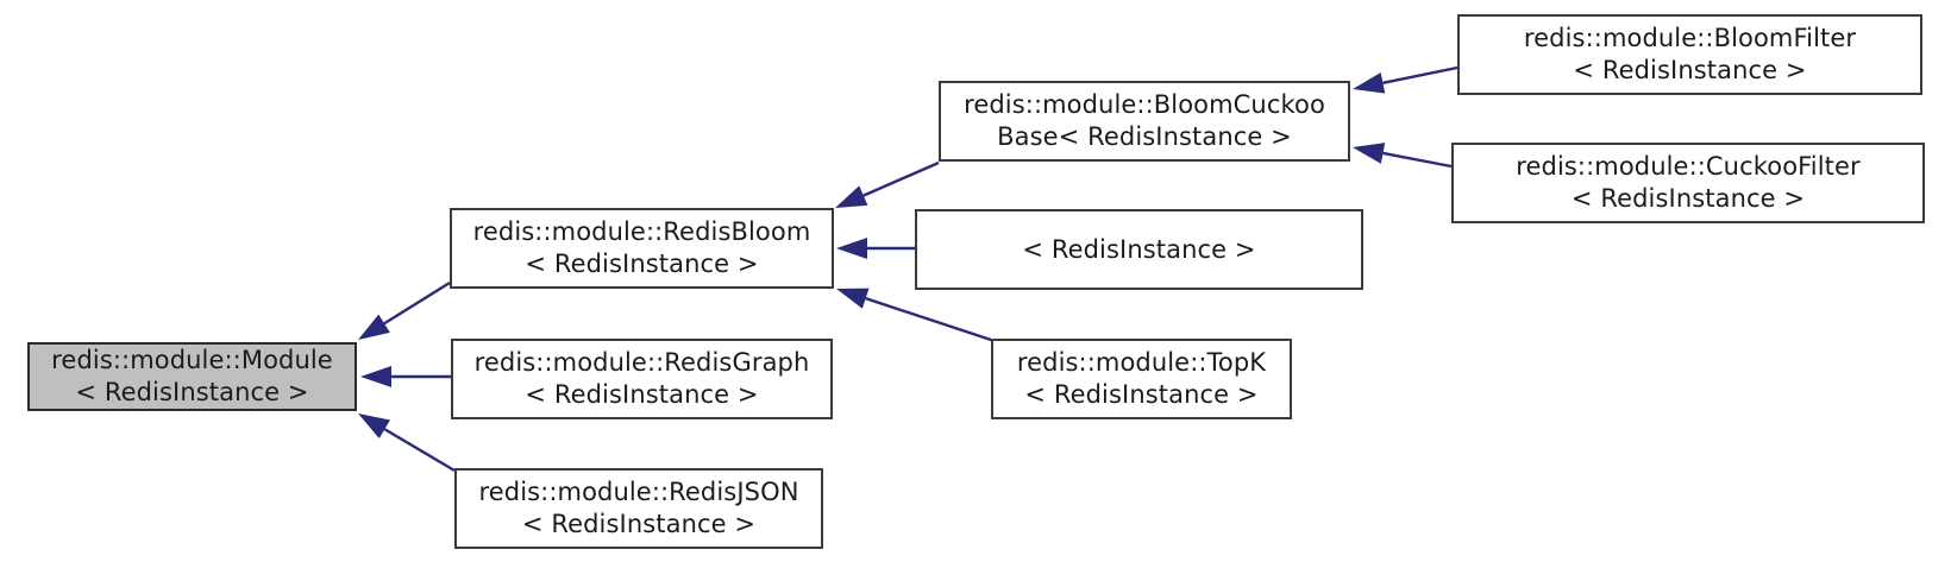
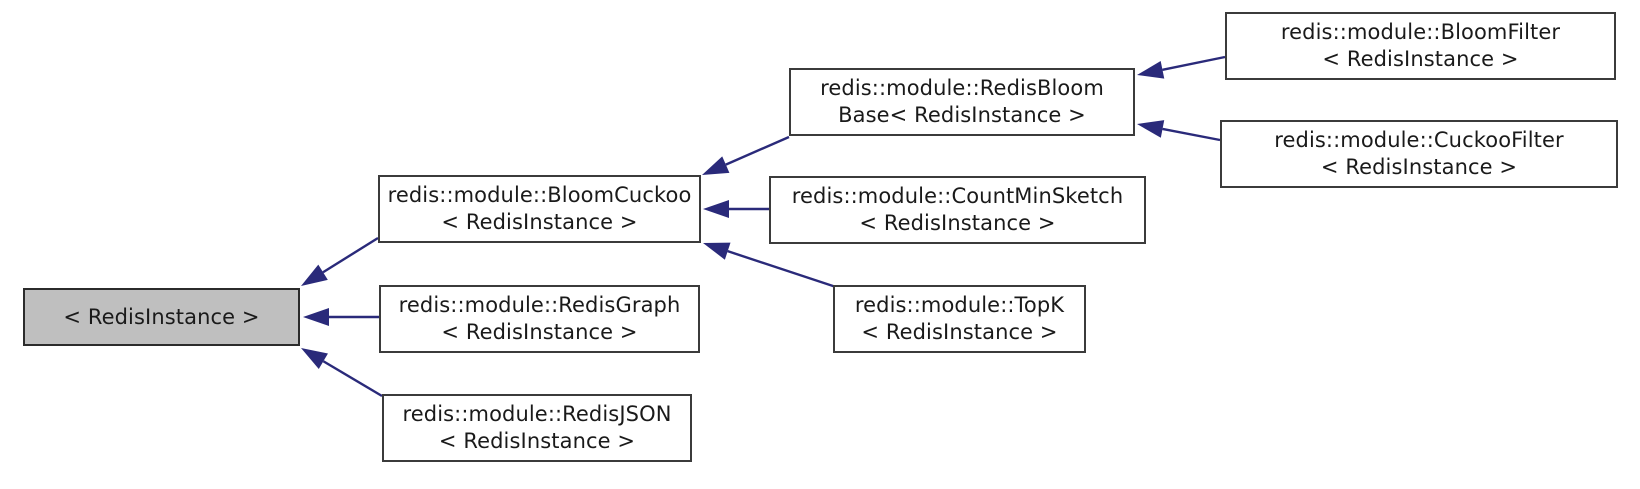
- redis::module::Module
  < RedisInstance >
- redis::module::RedisBloom
+ redis::module::BloomCuckoo
  < RedisInstance >
  redis::module::RedisGraph
  < RedisInstance >
  redis::module::RedisJSON
  < RedisInstance >
- redis::module::BloomCuckoo
+ redis::module::RedisBloom
  Base< RedisInstance >
+ redis::module::CountMinSketch
  < RedisInstance >
  redis::module::TopK
  < RedisInstance >
  redis::module::BloomFilter
  < RedisInstance >
  redis::module::CuckooFilter
  < RedisInstance >
